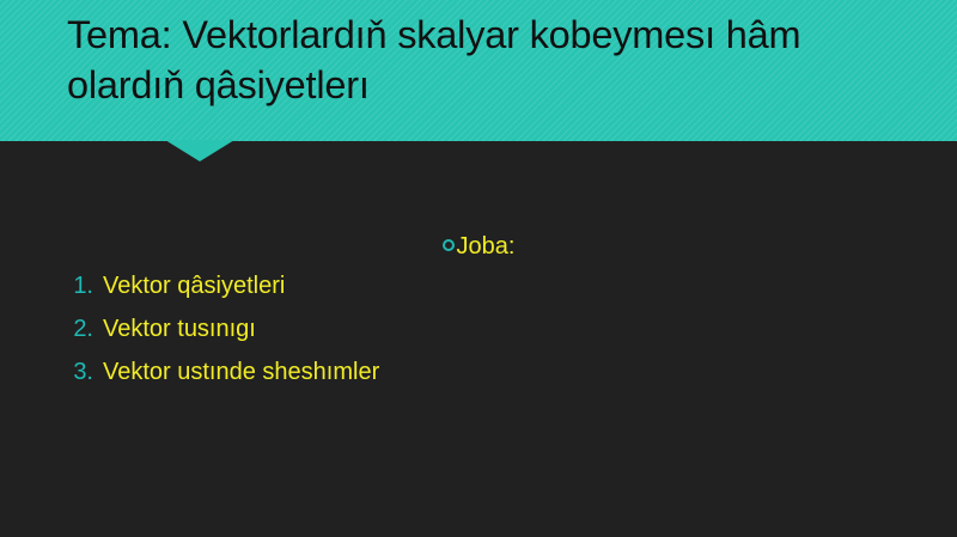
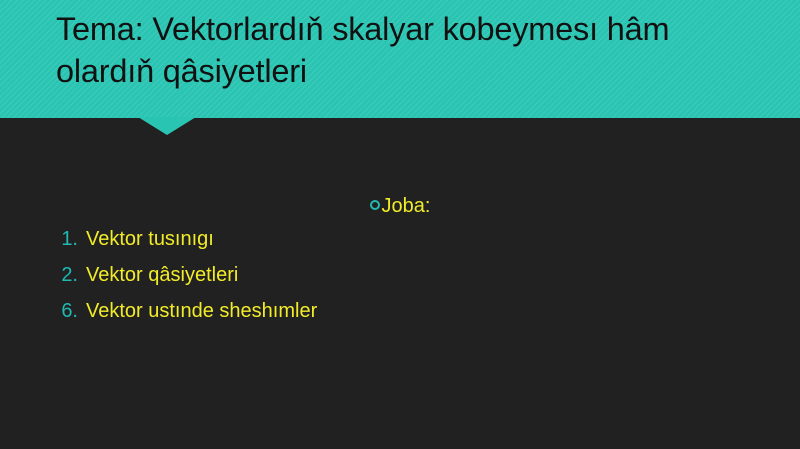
- Tema: Vektorlardıň skalyar kobeymesı hâm olardıň qâsiyetlerı
+ Tema: Vektorlardıň skalyar kobeymesı hâm olardıň qâsiyetleri
  Joba:
  1.
- Vektor qâsiyetleri
+ Vektor tusınıgı
  2.
- Vektor tusınıgı
+ Vektor qâsiyetleri
- 3.
+ 6.
  Vektor ustınde sheshımler
